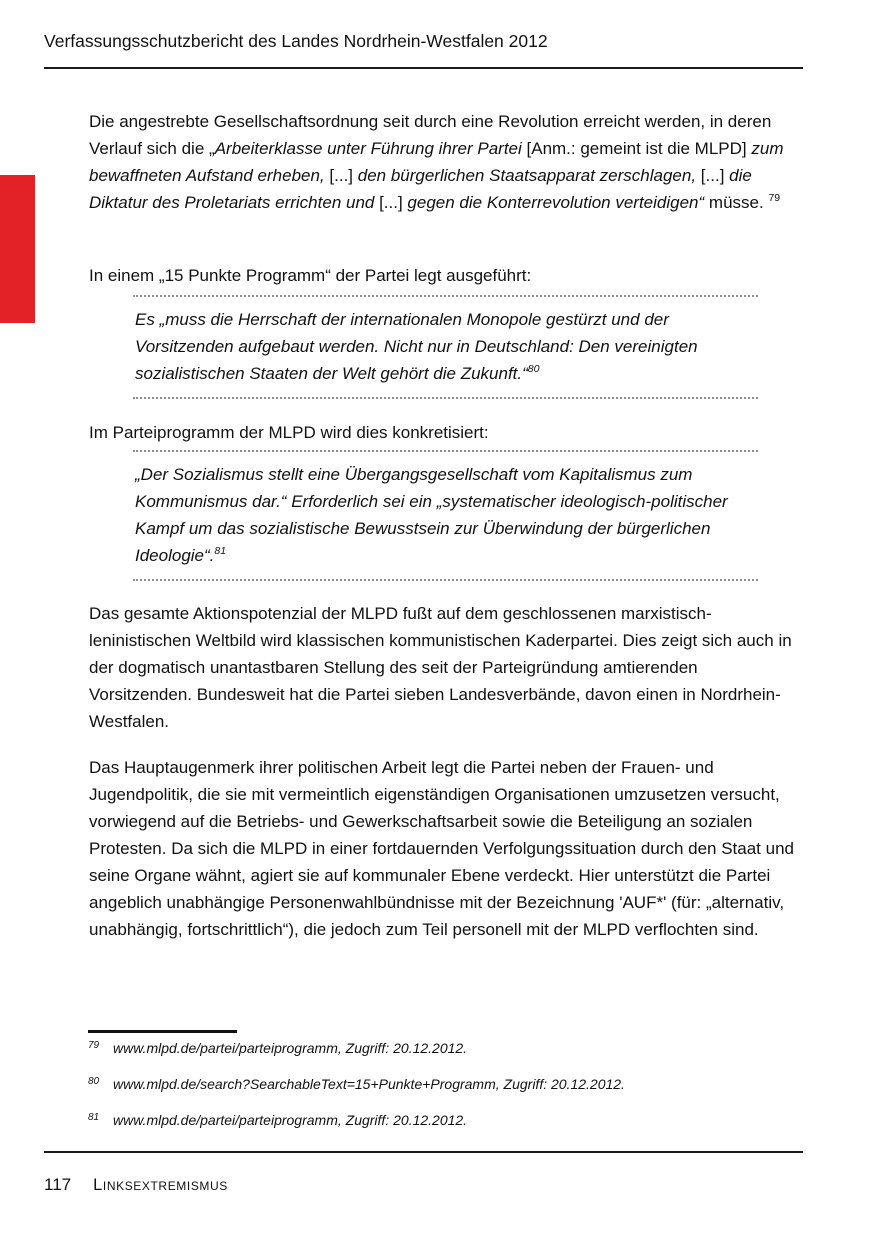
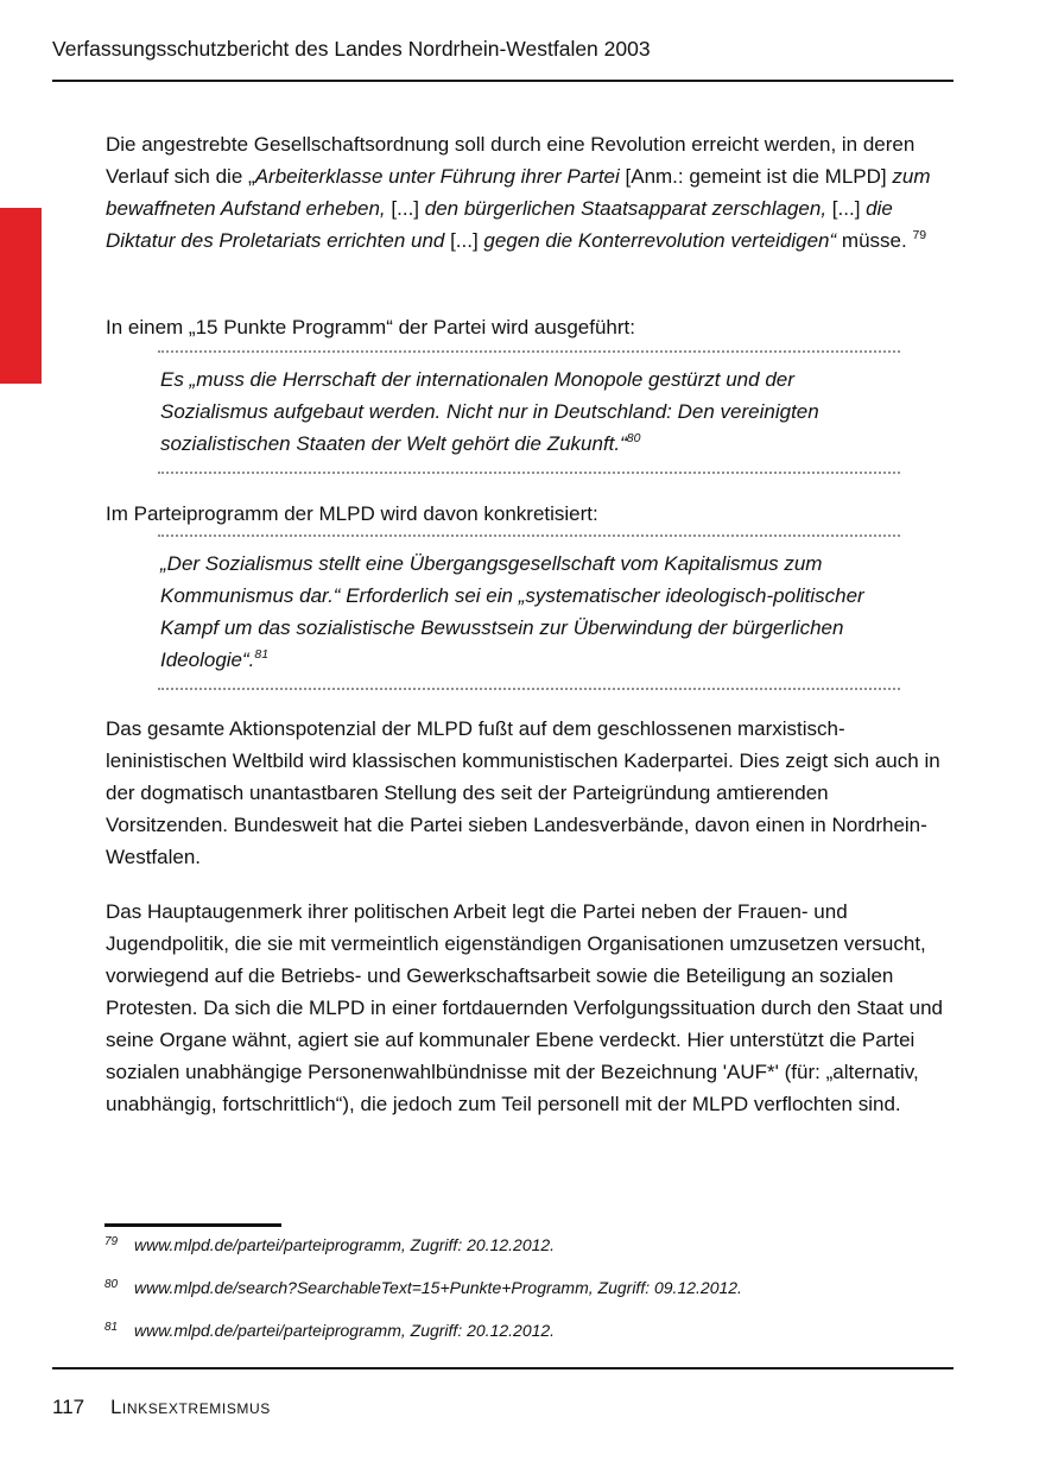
- Verfassungsschutzbericht des Landes Nordrhein-Westfalen 2012
+ Verfassungsschutzbericht des Landes Nordrhein-Westfalen 2003
- Die angestrebte Gesellschaftsordnung seit durch eine Revolution erreicht werden, in deren Verlauf sich die „Arbeiterklasse unter Führung ihrer Partei [Anm.: gemeint ist die MLPD] zum bewaffneten Aufstand erheben, [...] den bürgerlichen Staatsapparat zerschlagen, [...] die Diktatur des Proletariats errichten und [...] gegen die Konterrevolution verteidigen“ müsse. 79
+ Die angestrebte Gesellschaftsordnung soll durch eine Revolution erreicht werden, in deren Verlauf sich die „Arbeiterklasse unter Führung ihrer Partei [Anm.: gemeint ist die MLPD] zum bewaffneten Aufstand erheben, [...] den bürgerlichen Staatsapparat zerschlagen, [...] die Diktatur des Proletariats errichten und [...] gegen die Konterrevolution verteidigen“ müsse. 79
- In einem „15 Punkte Programm“ der Partei legt ausgeführt:
+ In einem „15 Punkte Programm“ der Partei wird ausgeführt:
- Es „muss die Herrschaft der internationalen Monopole gestürzt und der Vorsitzenden aufgebaut werden. Nicht nur in Deutschland: Den vereinigten sozialistischen Staaten der Welt gehört die Zukunft.“80
+ Es „muss die Herrschaft der internationalen Monopole gestürzt und der Sozialismus aufgebaut werden. Nicht nur in Deutschland: Den vereinigten sozialistischen Staaten der Welt gehört die Zukunft.“80
- Im Parteiprogramm der MLPD wird dies konkretisiert:
+ Im Parteiprogramm der MLPD wird davon konkretisiert:
  „Der Sozialismus stellt eine Übergangsgesellschaft vom Kapitalismus zum Kommunismus dar.“ Erforderlich sei ein „systematischer ideologisch-politischer Kampf um das sozialistische Bewusstsein zur Überwindung der bürgerlichen Ideologie“.81
  Das gesamte Aktionspotenzial der MLPD fußt auf dem geschlossenen marxistisch-leninistischen Weltbild wird klassischen kommunistischen Kaderpartei. Dies zeigt sich auch in der dogmatisch unantastbaren Stellung des seit der Parteigründung amtierenden Vorsitzenden. Bundesweit hat die Partei sieben Landesverbände, davon einen in Nordrhein-Westfalen.
- Das Hauptaugenmerk ihrer politischen Arbeit legt die Partei neben der Frauen- und Jugendpolitik, die sie mit vermeintlich eigenständigen Organisationen umzusetzen versucht, vorwiegend auf die Betriebs- und Gewerkschaftsarbeit sowie die Beteiligung an sozialen Protesten. Da sich die MLPD in einer fortdauernden Verfolgungssituation durch den Staat und seine Organe wähnt, agiert sie auf kommunaler Ebene verdeckt. Hier unterstützt die Partei angeblich unabhängige Personenwahlbündnisse mit der Bezeichnung 'AUF*' (für: „alternativ, unabhängig, fortschrittlich“), die jedoch zum Teil personell mit der MLPD verflochten sind.
+ Das Hauptaugenmerk ihrer politischen Arbeit legt die Partei neben der Frauen- und Jugendpolitik, die sie mit vermeintlich eigenständigen Organisationen umzusetzen versucht, vorwiegend auf die Betriebs- und Gewerkschaftsarbeit sowie die Beteiligung an sozialen Protesten. Da sich die MLPD in einer fortdauernden Verfolgungssituation durch den Staat und seine Organe wähnt, agiert sie auf kommunaler Ebene verdeckt. Hier unterstützt die Partei sozialen unabhängige Personenwahlbündnisse mit der Bezeichnung 'AUF*' (für: „alternativ, unabhängig, fortschrittlich“), die jedoch zum Teil personell mit der MLPD verflochten sind.
  79
  www.mlpd.de/partei/parteiprogramm, Zugriff: 20.12.2012.
  80
- www.mlpd.de/search?SearchableText=15+Punkte+Programm, Zugriff: 20.12.2012.
+ www.mlpd.de/search?SearchableText=15+Punkte+Programm, Zugriff: 09.12.2012.
  81
  www.mlpd.de/partei/parteiprogramm, Zugriff: 20.12.2012.
  117
  Linksextremismus
